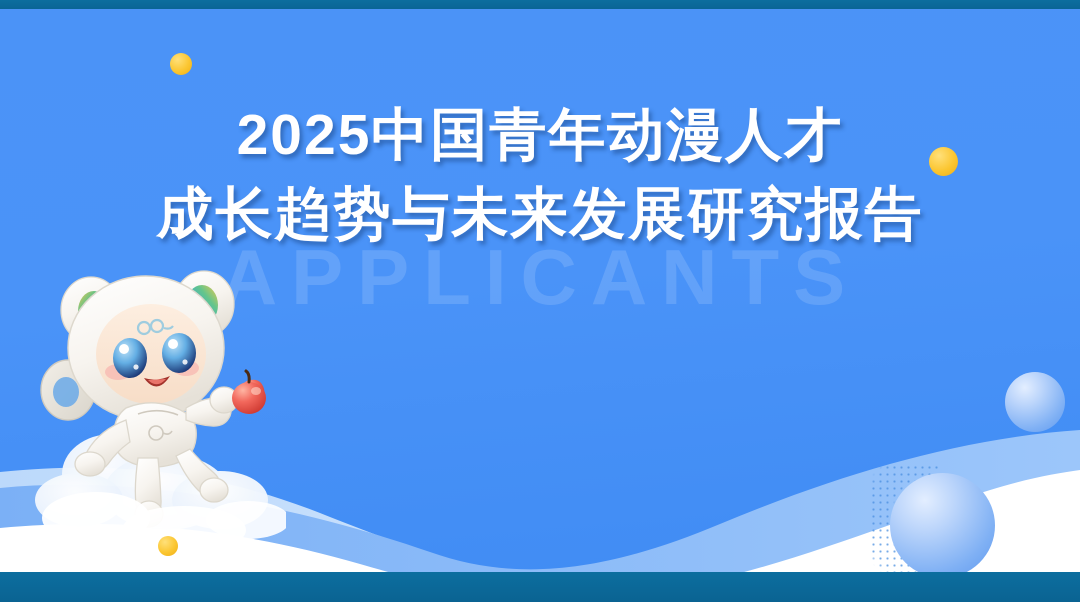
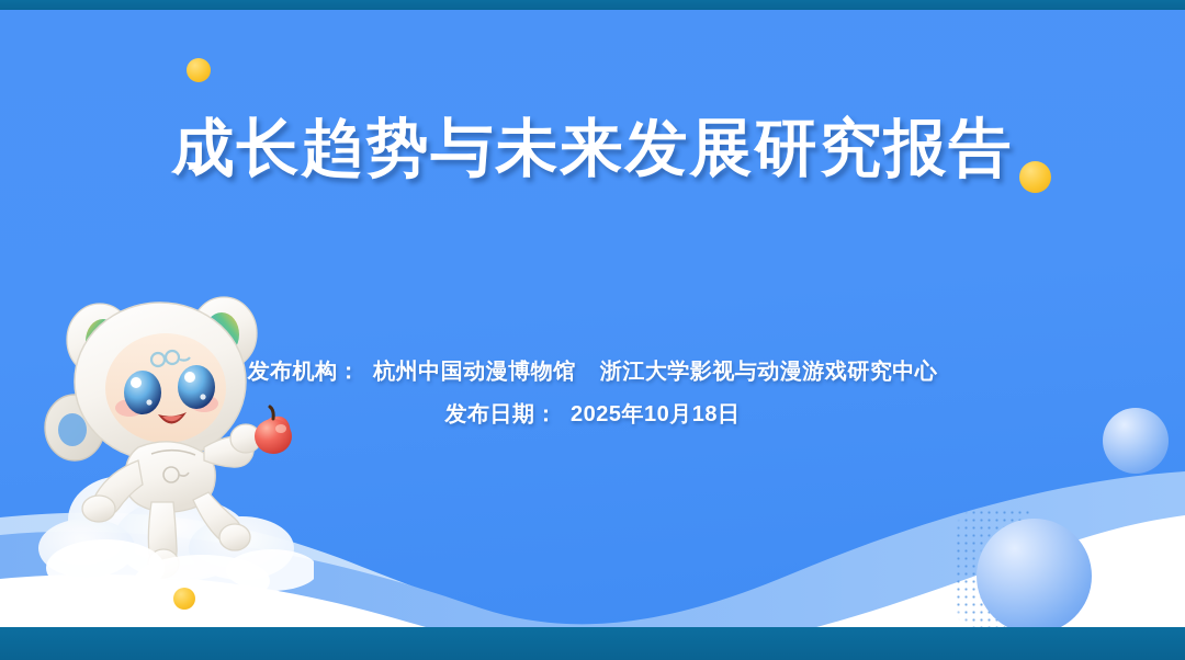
- APPLICANTS
- 2025中国青年动漫人才
  成长趋势与未来发展研究报告
+ 发布机构： 杭州中国动漫博物馆 浙江大学影视与动漫游戏研究中心
+ 发布日期： 2025年10月18日
